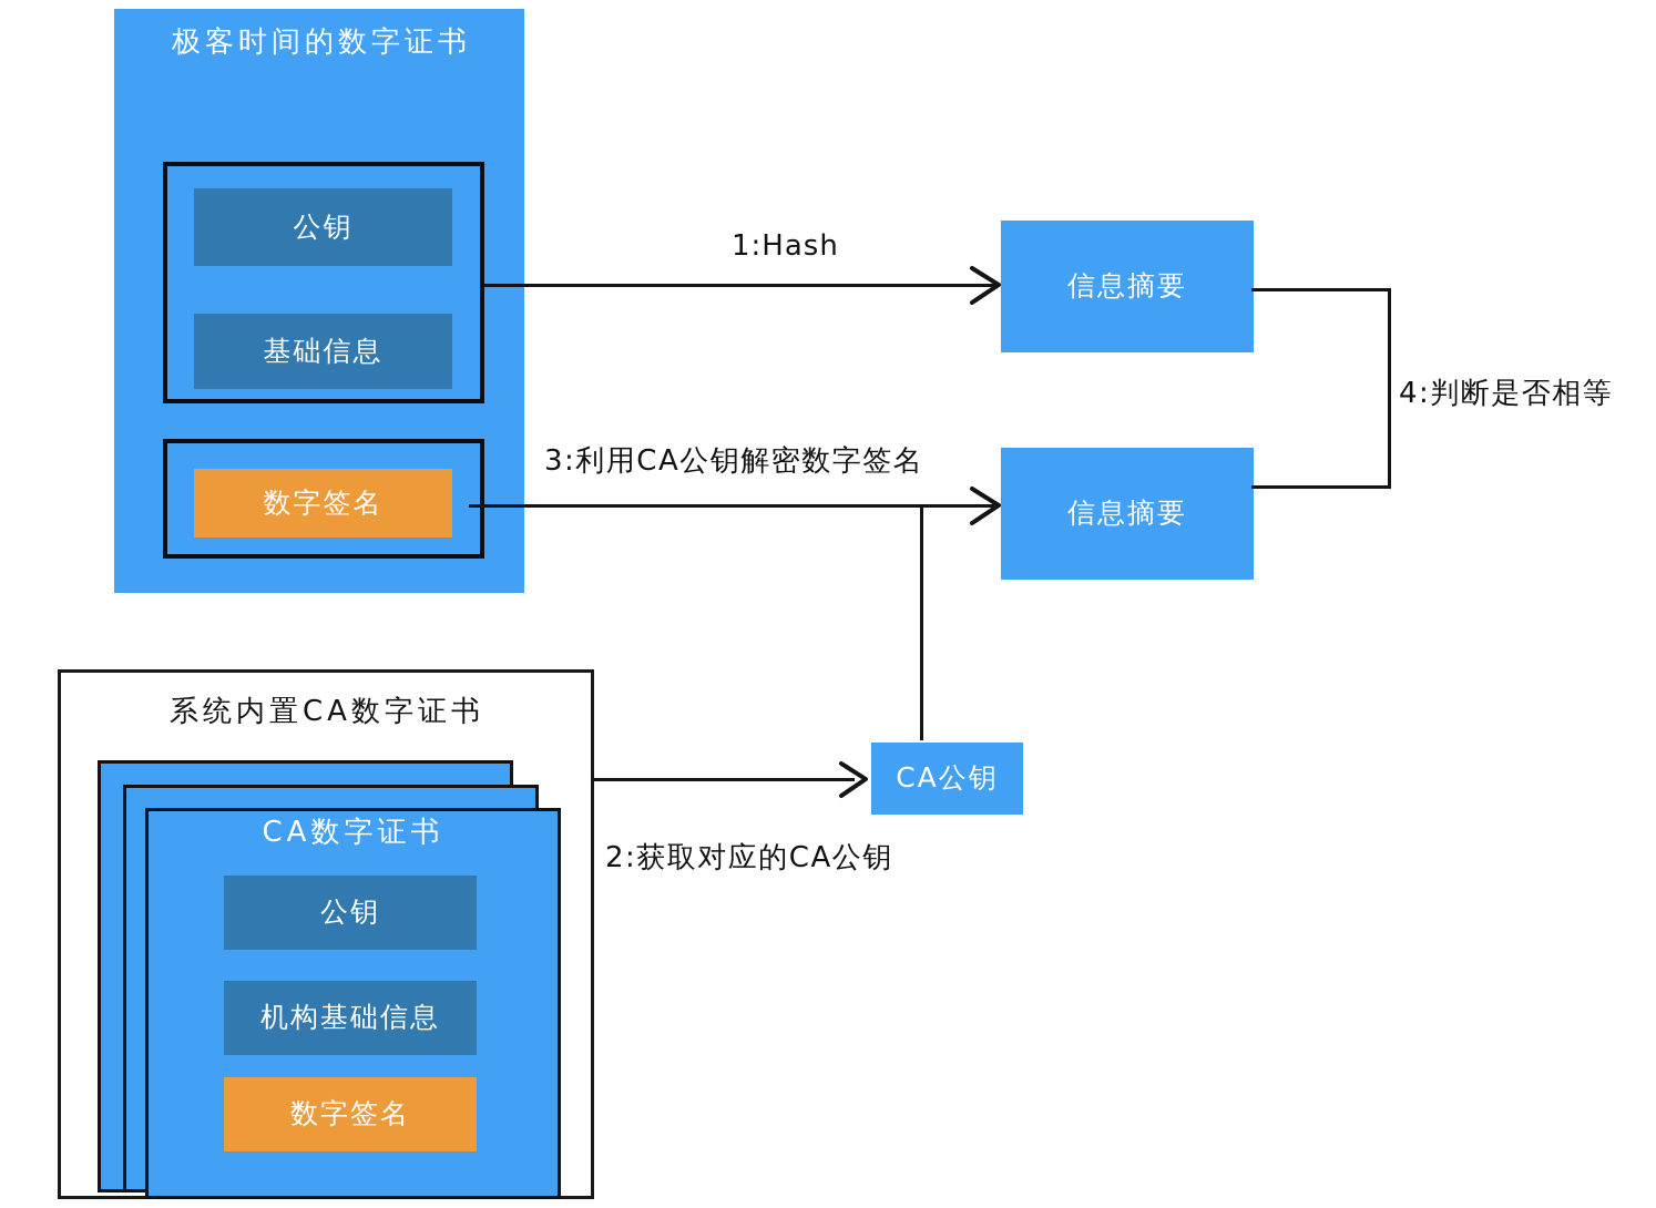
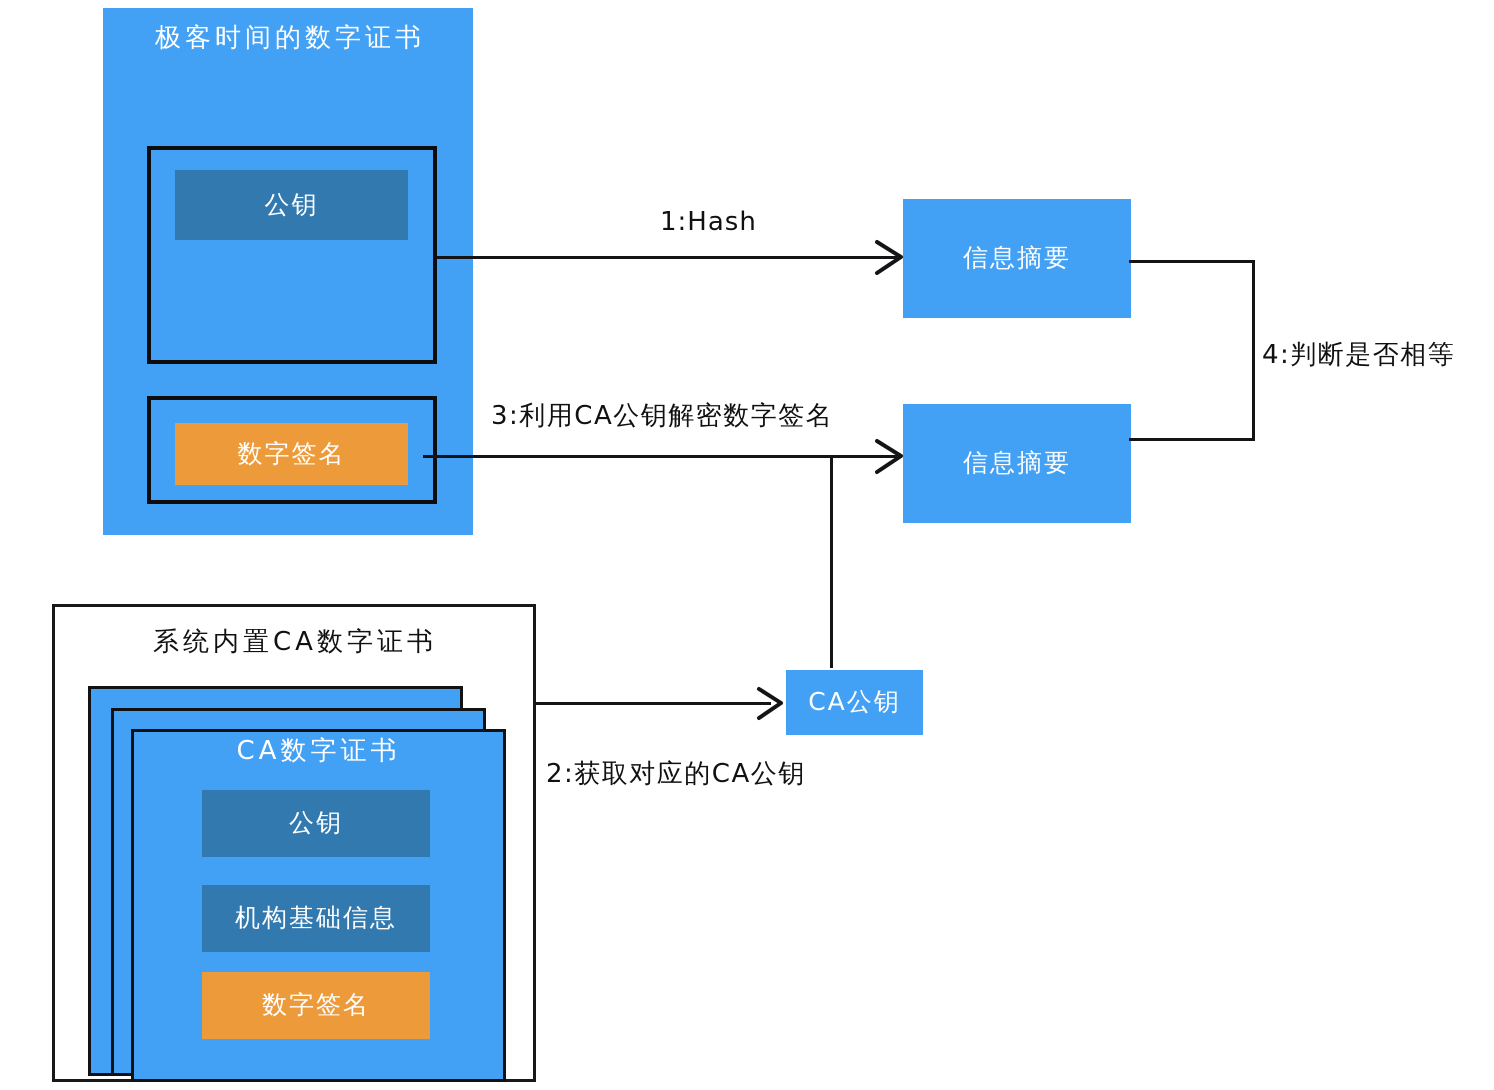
  极客时间的数字证书
  公钥
- 基础信息
  数字签名
  信息摘要
  信息摘要
  1:Hash
  3:利用CA公钥解密数字签名
  4:判断是否相等
  系统内置CA数字证书
  CA数字证书
  公钥
  机构基础信息
  数字签名
  2:获取对应的CA公钥
  CA公钥
